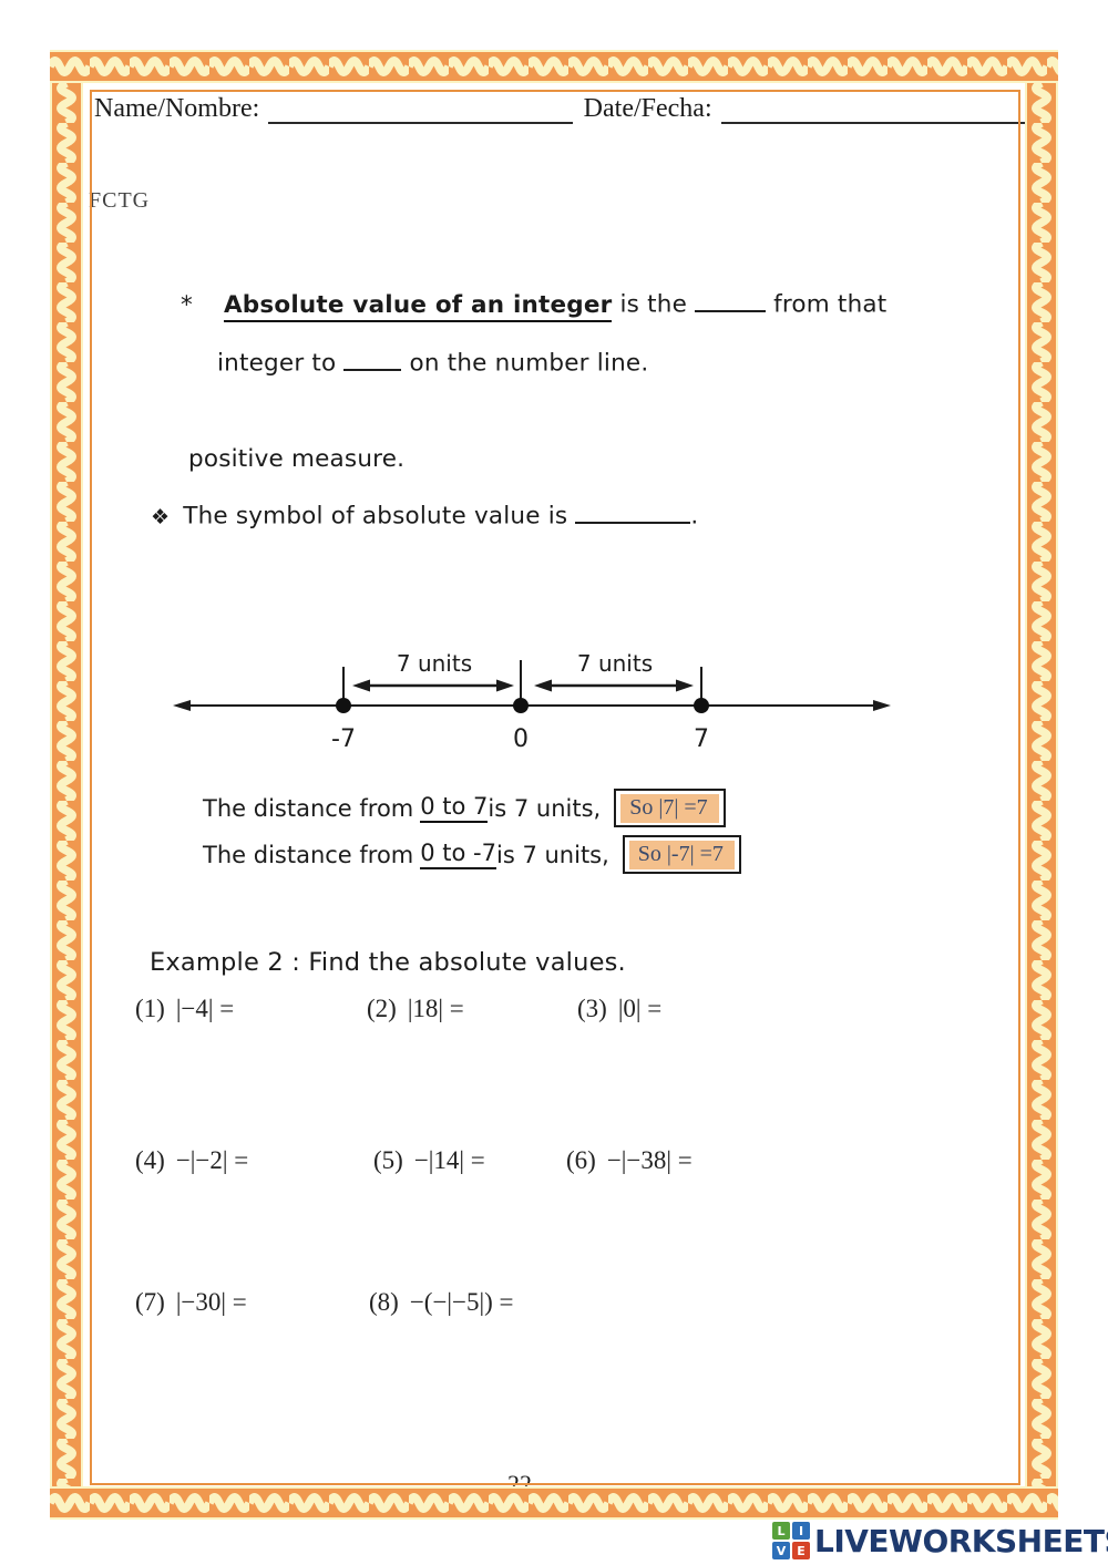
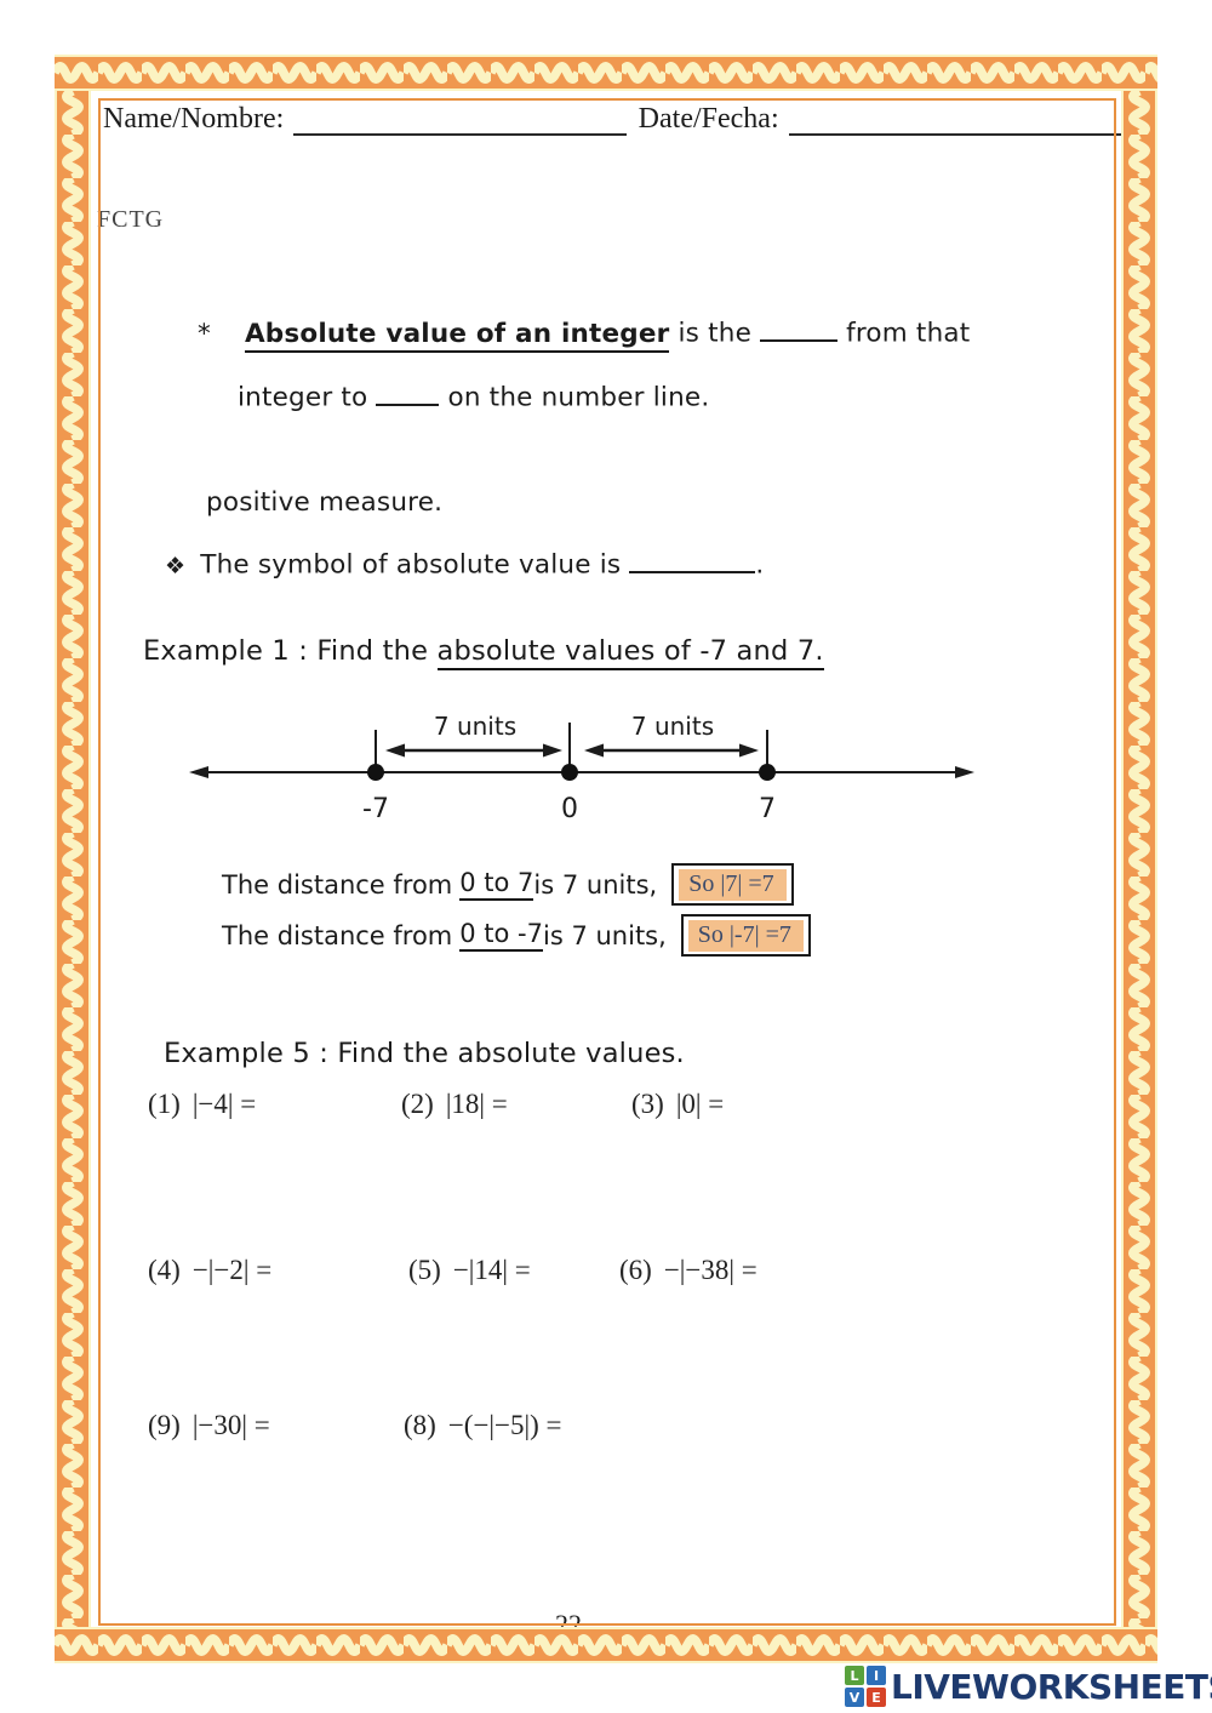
  Name/Nombre:
  Date/Fecha:
  FCTG
  * Absolute value of an integer is the from that
  integer to on the number line.
  positive measure.
  ❖ The symbol of absolute value is .
+ Example 1 : Find the absolute values of -7 and 7.
  7 units
  7 units
  -7
  0
  7
  The distance from
  0 to 7
  is 7 units,
  So |7| =7
  The distance from
  0 to -7
  is 7 units,
  So |-7| =7
- Example 2 : Find the absolute values.
+ Example 5 : Find the absolute values.
  (1) |−4| =
  (2) |18| =
  (3) |0| =
  (4) −|−2| =
  (5) −|14| =
  (6) −|−38| =
- (7) |−30| =
+ (9) |−30| =
  (8) −(−|−5|) =
  22
  L
  I
  V
  E
  LIVEWORKSHEET
